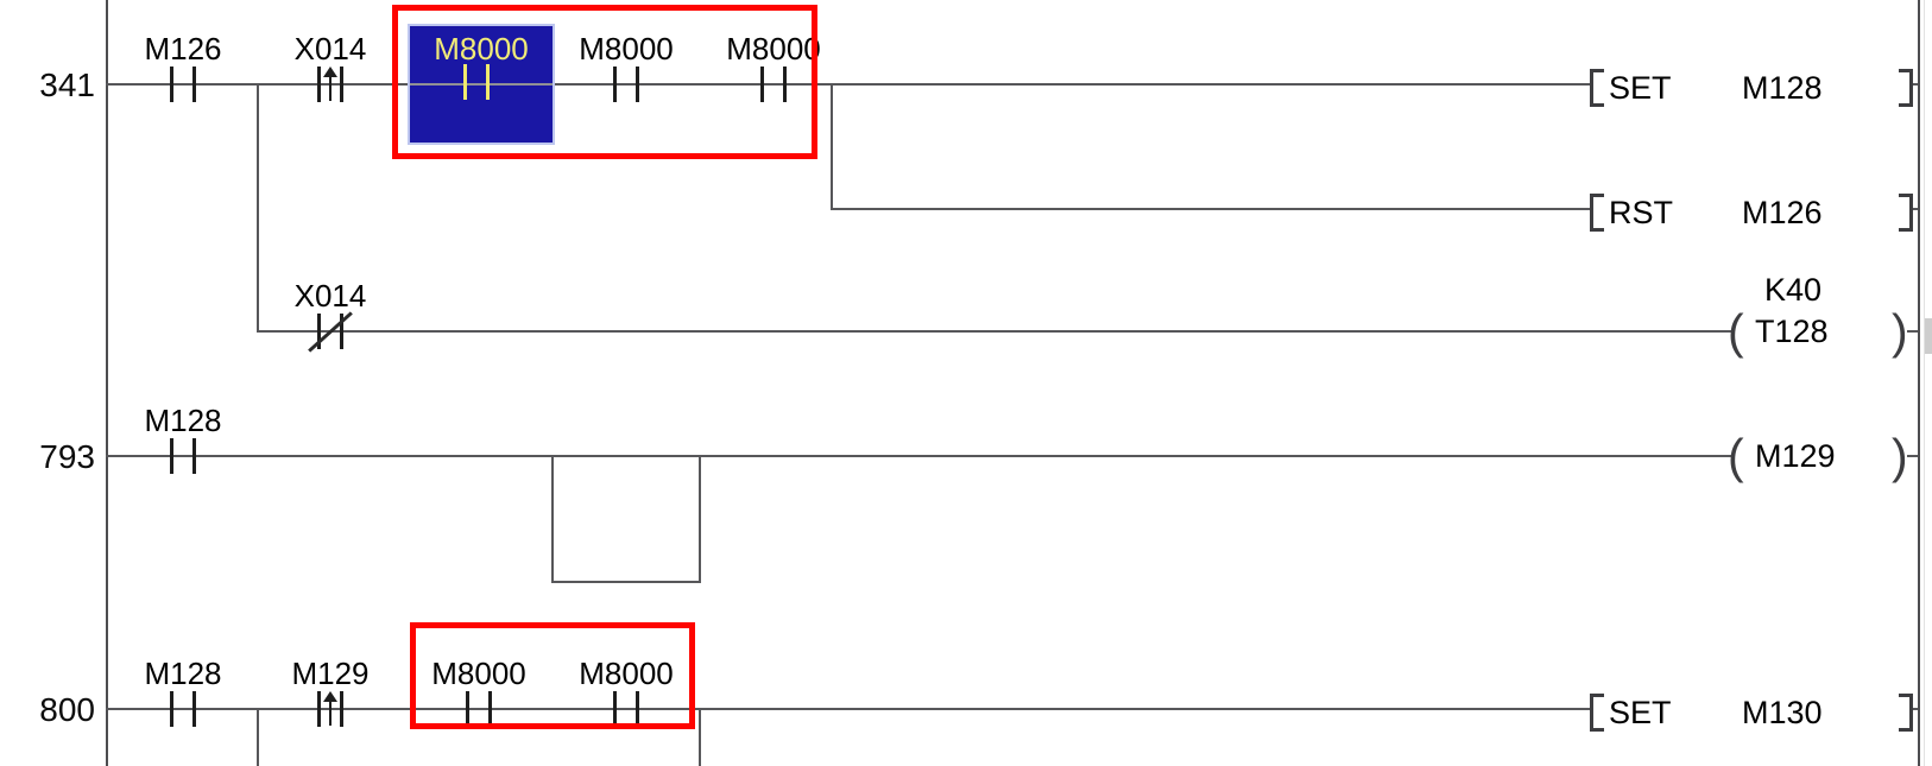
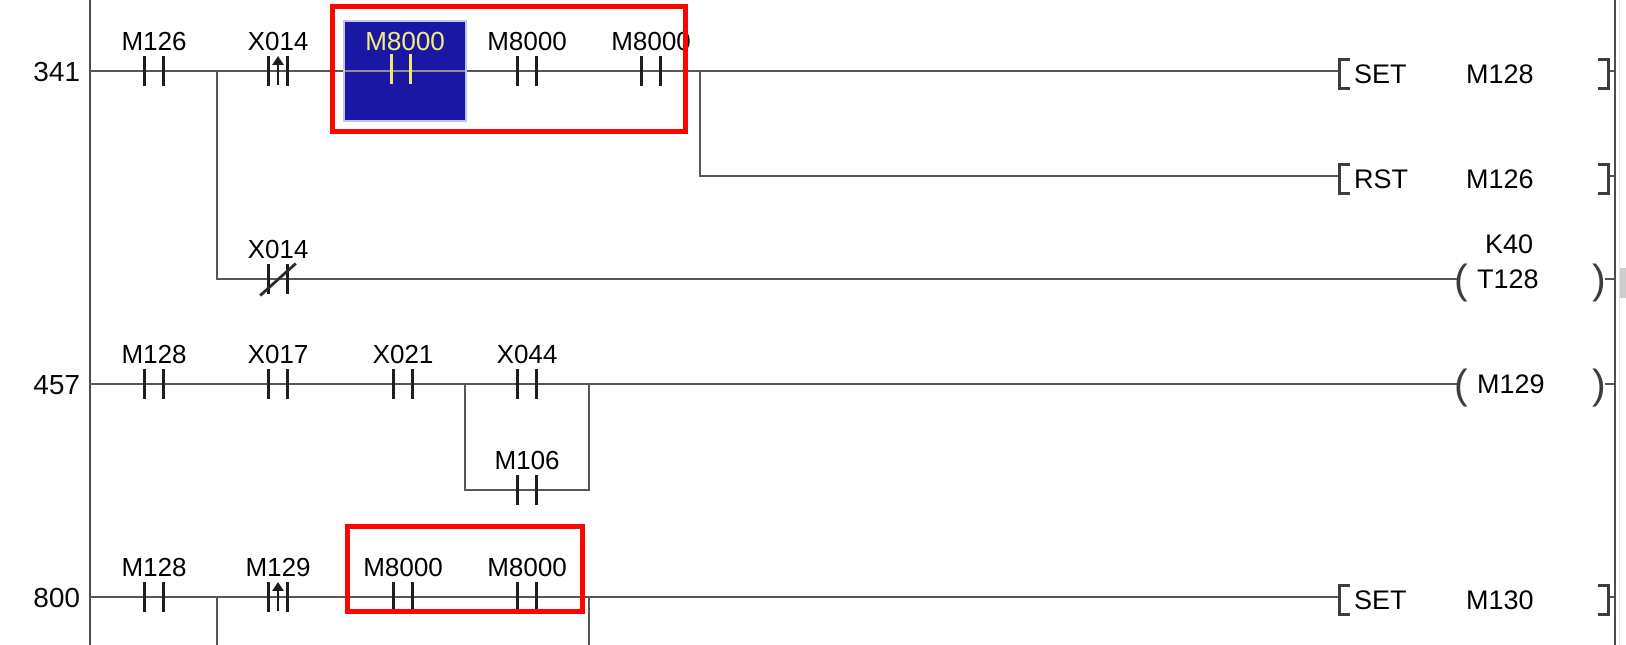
  341
- 793
+ 457
  800
  M126
  X014
  M8000
  M8000
  M8000
  SET
  M128
  RST
  M126
  X014
  K40
  (
  T128
  )
  M128
+ X017
+ X021
+ X044
+ M106
  (
  M129
  )
  M128
  M129
  M8000
  M8000
  SET
  M130
